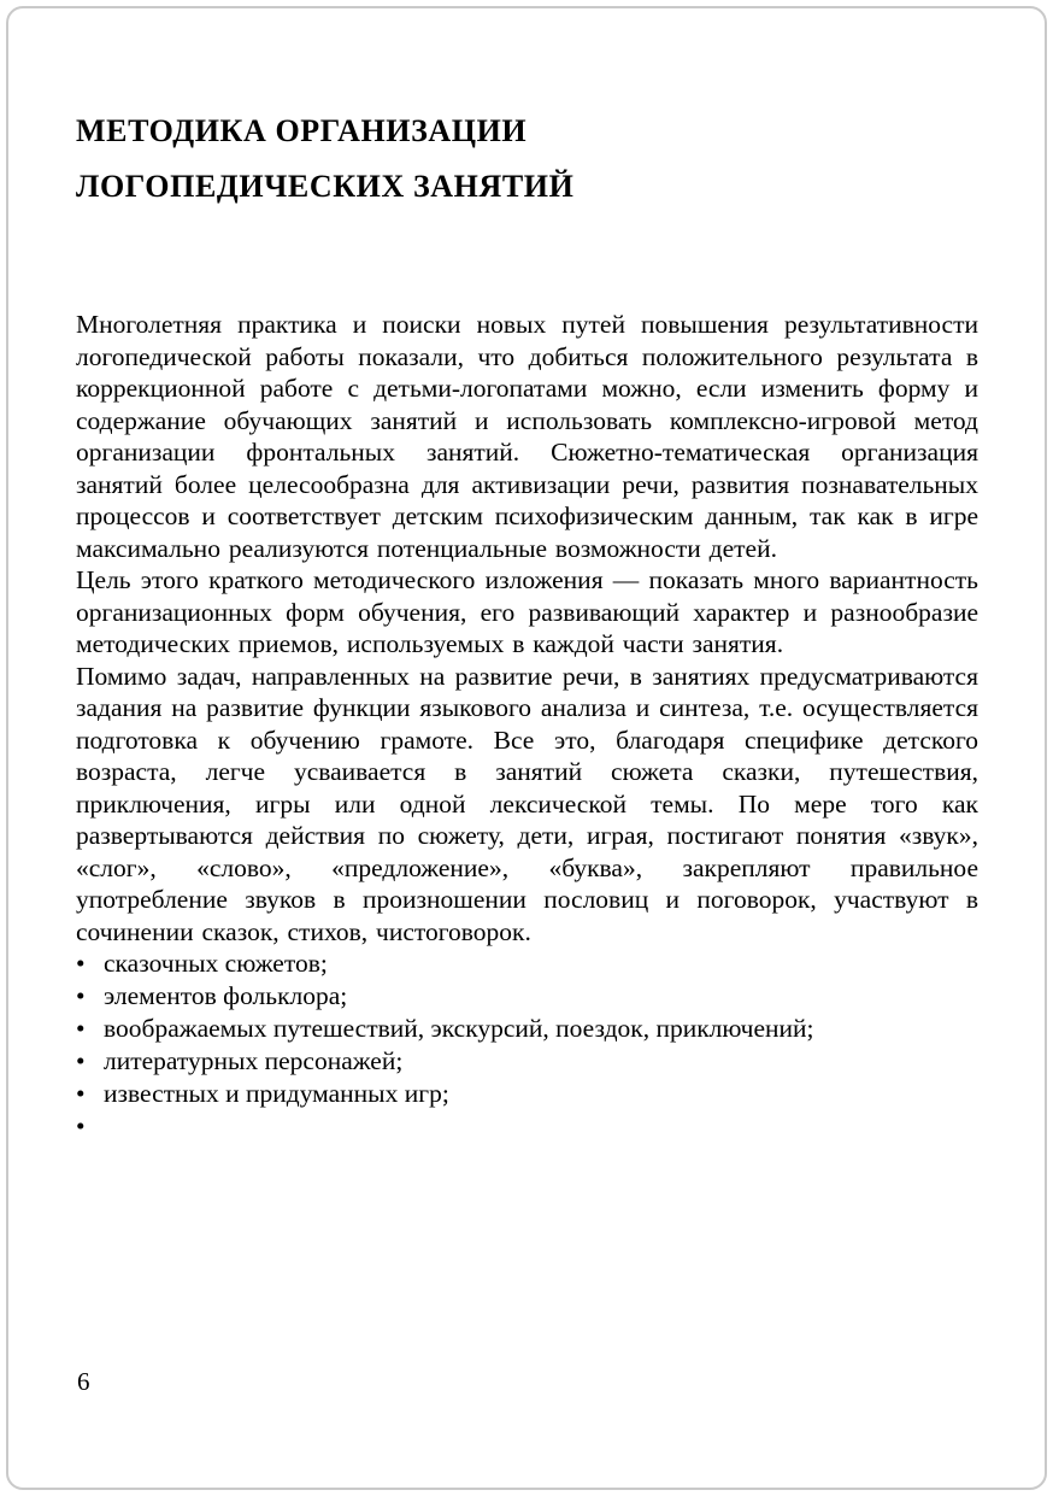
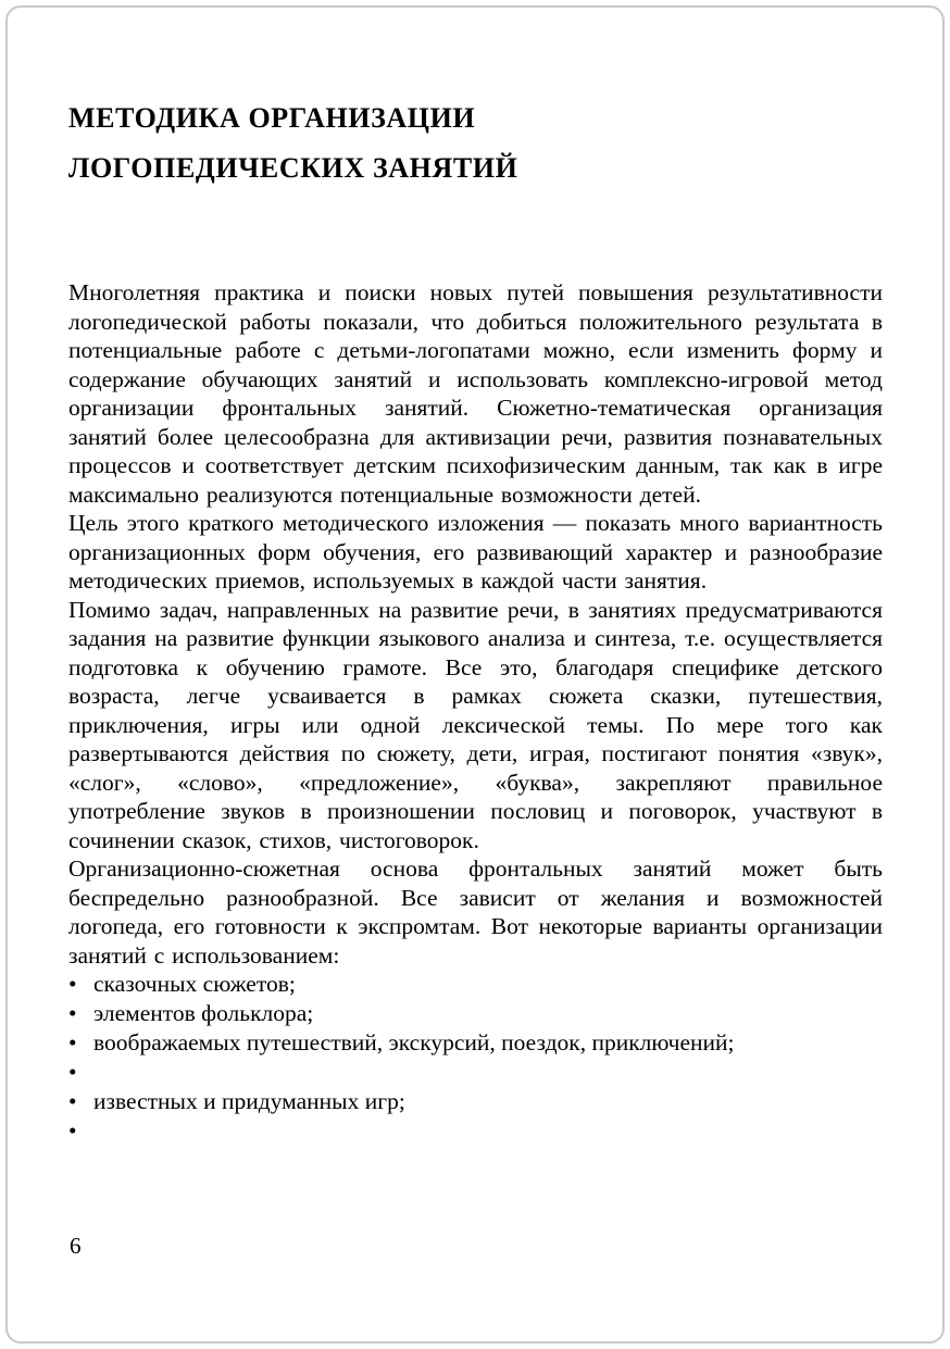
  МЕТОДИКА ОРГАНИЗАЦИИ
  ЛОГОПЕДИЧЕСКИХ ЗАНЯТИЙ
- Многолетняя практика и поиски новых путей повышения результативности логопедической работы показали, что добиться положительного результата в коррекционной работе с детьми-логопатами можно, если изменить форму и содержание обучающих занятий и использовать комплексно-игровой метод организации фронтальных занятий. Сюжетно-тематическая организация занятий более целесообразна для активизации речи, развития познавательных процессов и соответствует детским психофизическим данным, так как в игре максимально реализуются потенциальные возможности детей.
+ Многолетняя практика и поиски новых путей повышения результативности логопедической работы показали, что добиться положительного результата в потенциальные работе с детьми-логопатами можно, если изменить форму и содержание обучающих занятий и использовать комплексно-игровой метод организации фронтальных занятий. Сюжетно-тематическая организация занятий более целесообразна для активизации речи, развития познавательных процессов и соответствует детским психофизическим данным, так как в игре максимально реализуются потенциальные возможности детей.
  Цель этого краткого методического изложения — показать много вариантность организационных форм обучения, его развивающий характер и разнообразие методических приемов, используемых в каждой части занятия.
- Помимо задач, направленных на развитие речи, в занятиях предусматриваются задания на развитие функции языкового анализа и синтеза, т.е. осуществляется подготовка к обучению грамоте. Все это, благодаря специфике детского возраста, легче усваивается в занятий сюжета сказки, путешествия, приключения, игры или одной лексической темы. По мере того как развертываются действия по сюжету, дети, играя, постигают понятия «звук», «слог», «слово», «предложение», «буква», закрепляют правильное употребление звуков в произношении пословиц и поговорок, участвуют в сочинении сказок, стихов, чистоговорок.
+ Помимо задач, направленных на развитие речи, в занятиях предусматриваются задания на развитие функции языкового анализа и синтеза, т.е. осуществляется подготовка к обучению грамоте. Все это, благодаря специфике детского возраста, легче усваивается в рамках сюжета сказки, путешествия, приключения, игры или одной лексической темы. По мере того как развертываются действия по сюжету, дети, играя, постигают понятия «звук», «слог», «слово», «предложение», «буква», закрепляют правильное употребление звуков в произношении пословиц и поговорок, участвуют в сочинении сказок, стихов, чистоговорок.
+ Организационно-сюжетная основа фронтальных занятий может быть беспредельно разнообразной. Все зависит от желания и возможностей логопеда, его готовности к экспромтам. Вот некоторые варианты организации занятий с использованием:
  •
  сказочных сюжетов;
  •
  элементов фольклора;
  •
  воображаемых путешествий, экскурсий, поездок, приключений;
  •
- литературных персонажей;
  •
  известных и придуманных игр;
  •
  6
